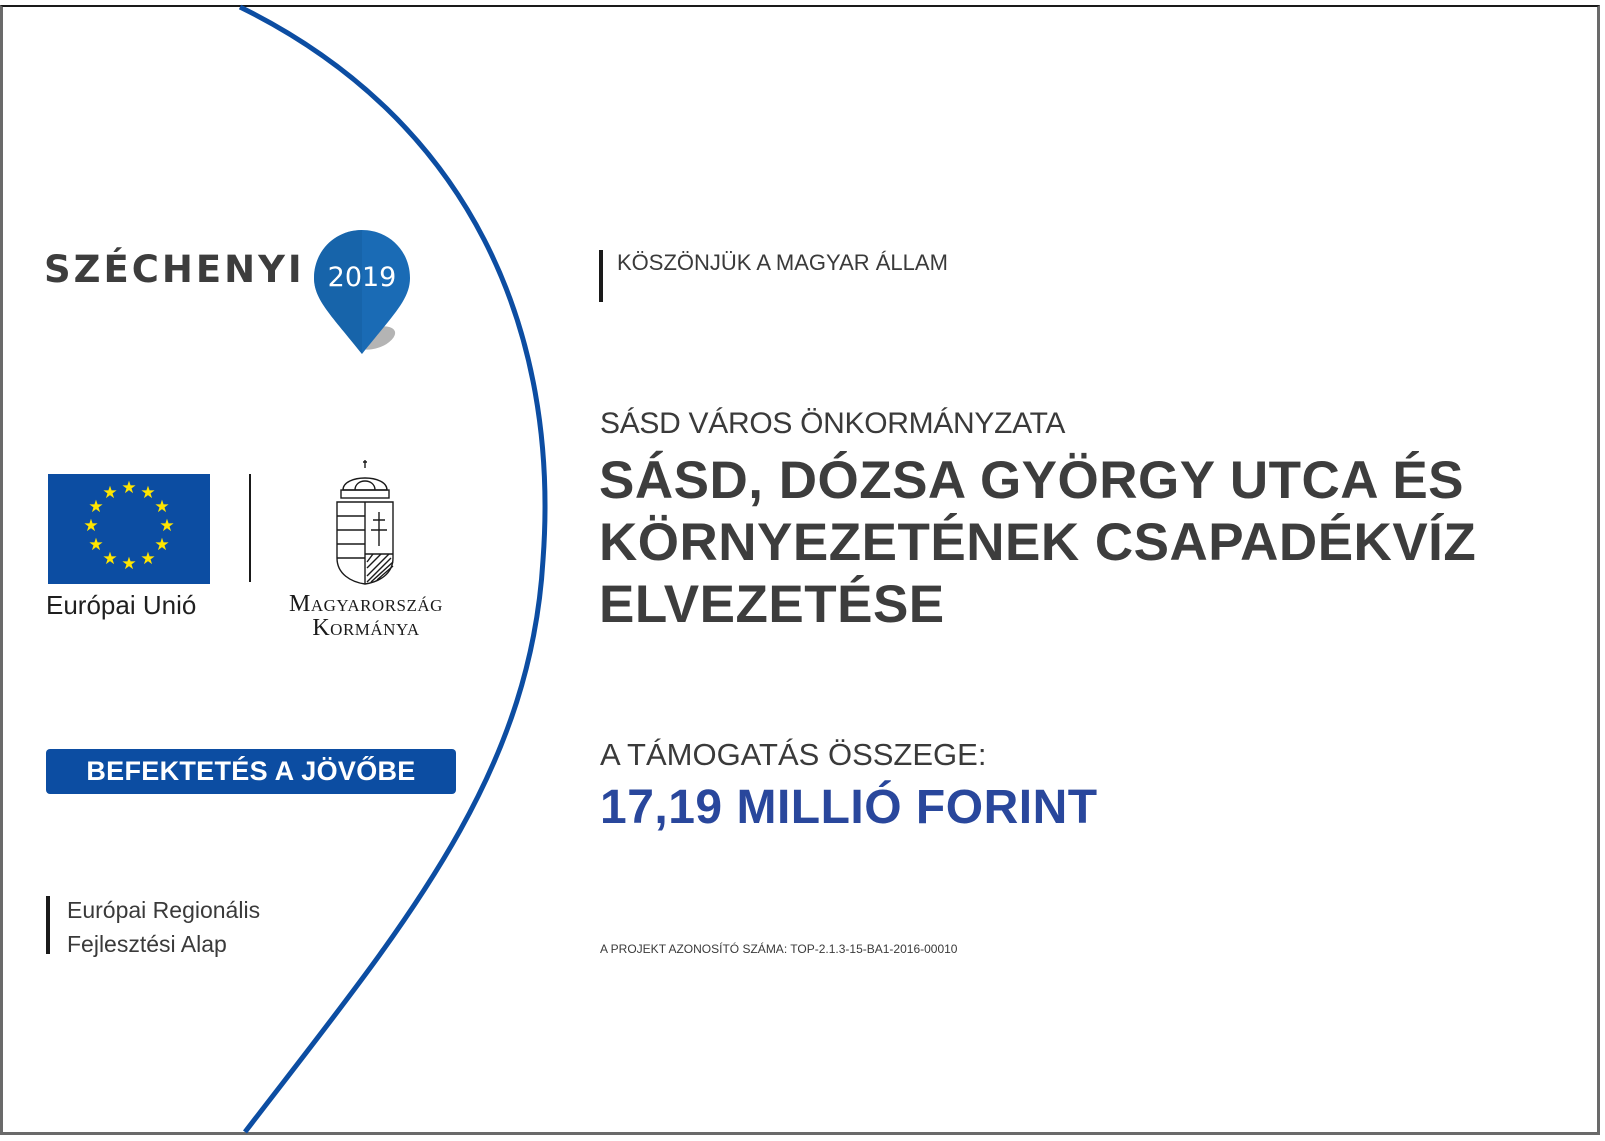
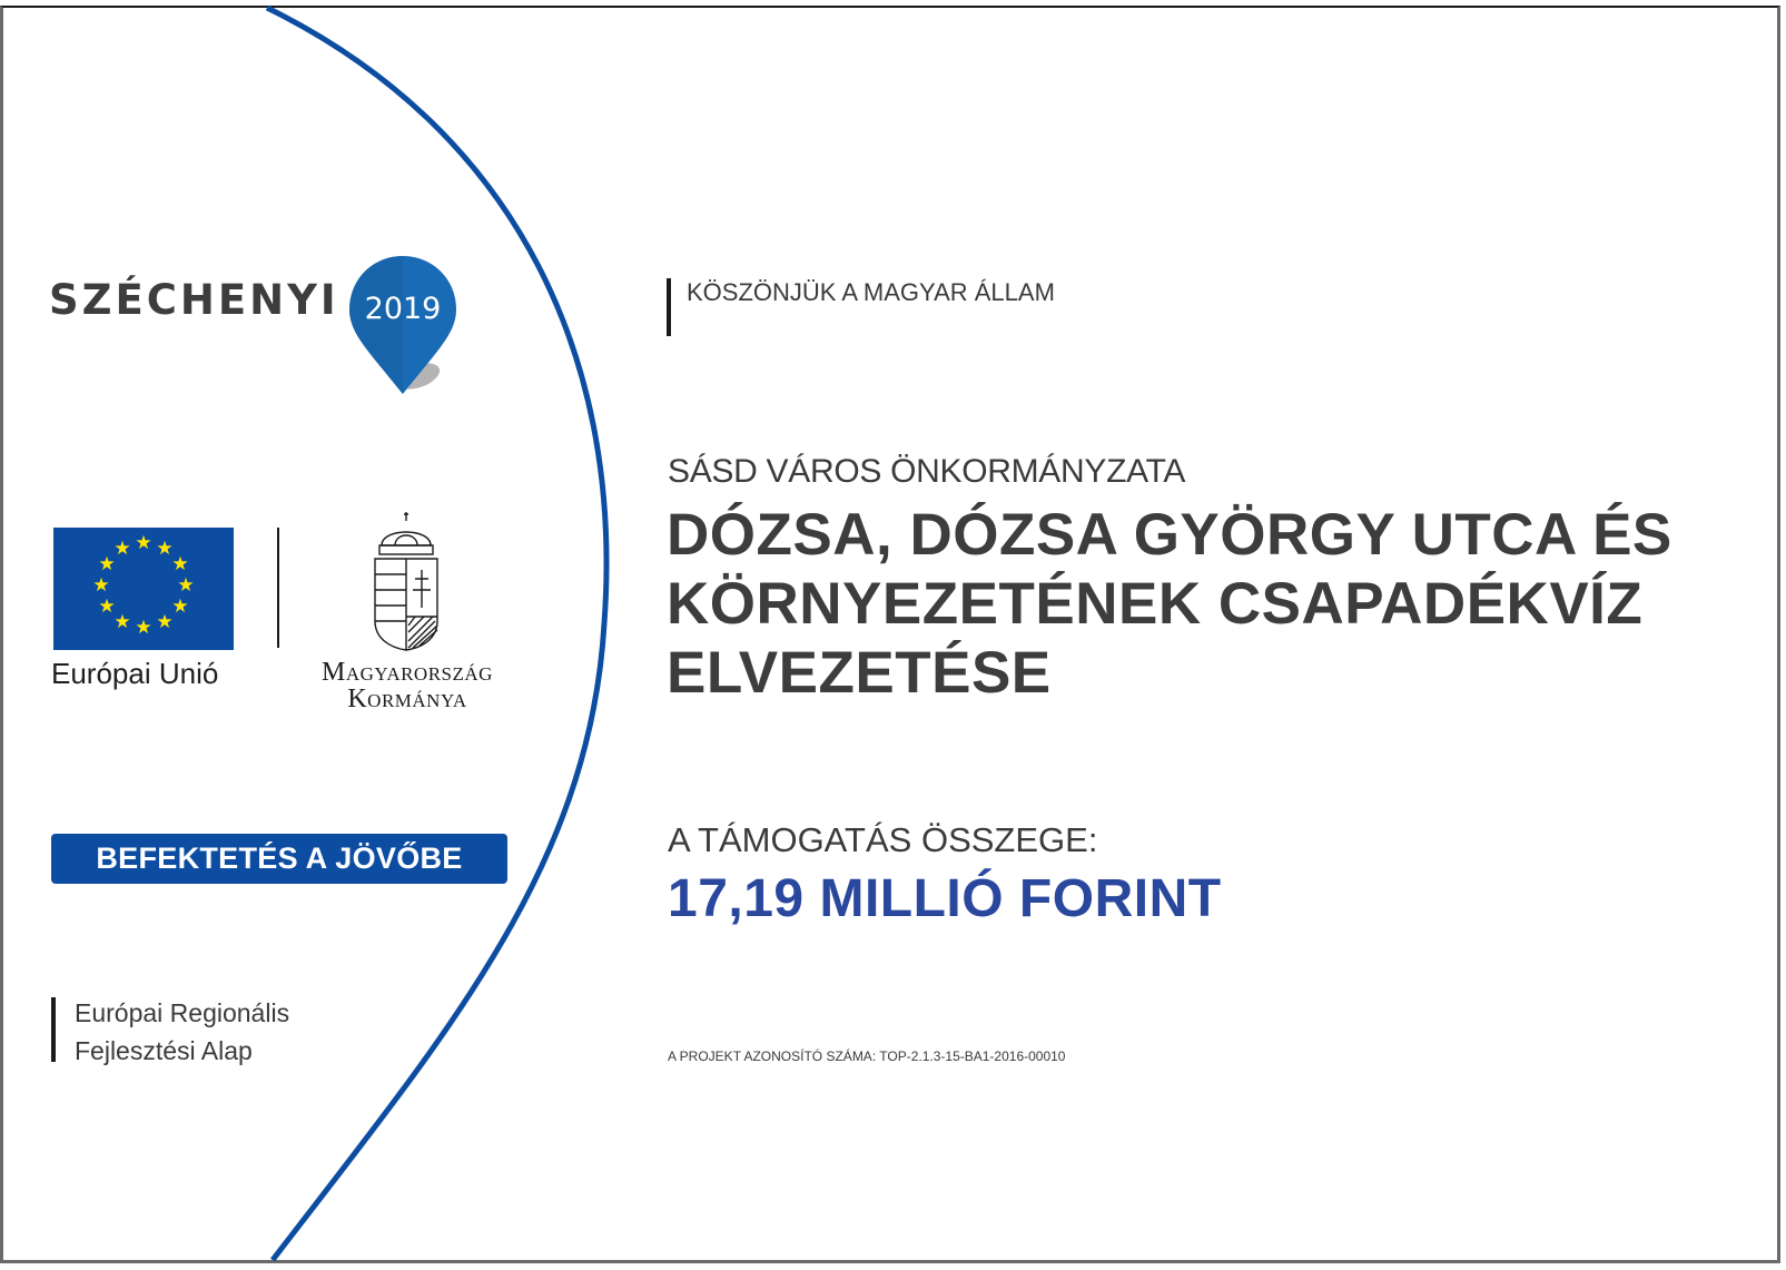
  SZÉCHENYI
  2019
  ★
  ★
  ★
  ★
  ★
  ★
  ★
  ★
  ★
  ★
  ★
  ★
  Európai Unió
  Magyarország
  Kormánya
  BEFEKTETÉS A JÖVŐBE
  Európai Regionális
  Fejlesztési Alap
  KÖSZÖNJÜK A MAGYAR ÁLLAM
  SÁSD VÁROS ÖNKORMÁNYZATA
- SÁSD, DÓZSA GYÖRGY UTCA ÉS
+ DÓZSA, DÓZSA GYÖRGY UTCA ÉS
  KÖRNYEZETÉNEK CSAPADÉKVÍZ
  ELVEZETÉSE
  A TÁMOGATÁS ÖSSZEGE:
  17,19 MILLIÓ FORINT
  A PROJEKT AZONOSÍTÓ SZÁMA: TOP-2.1.3-15-BA1-2016-00010
